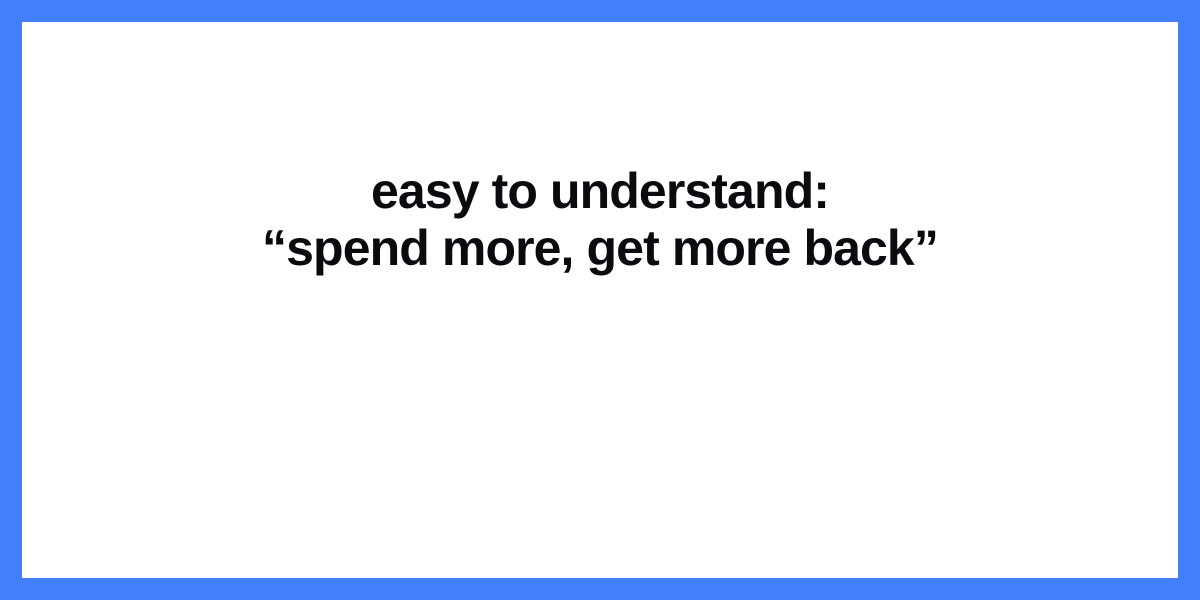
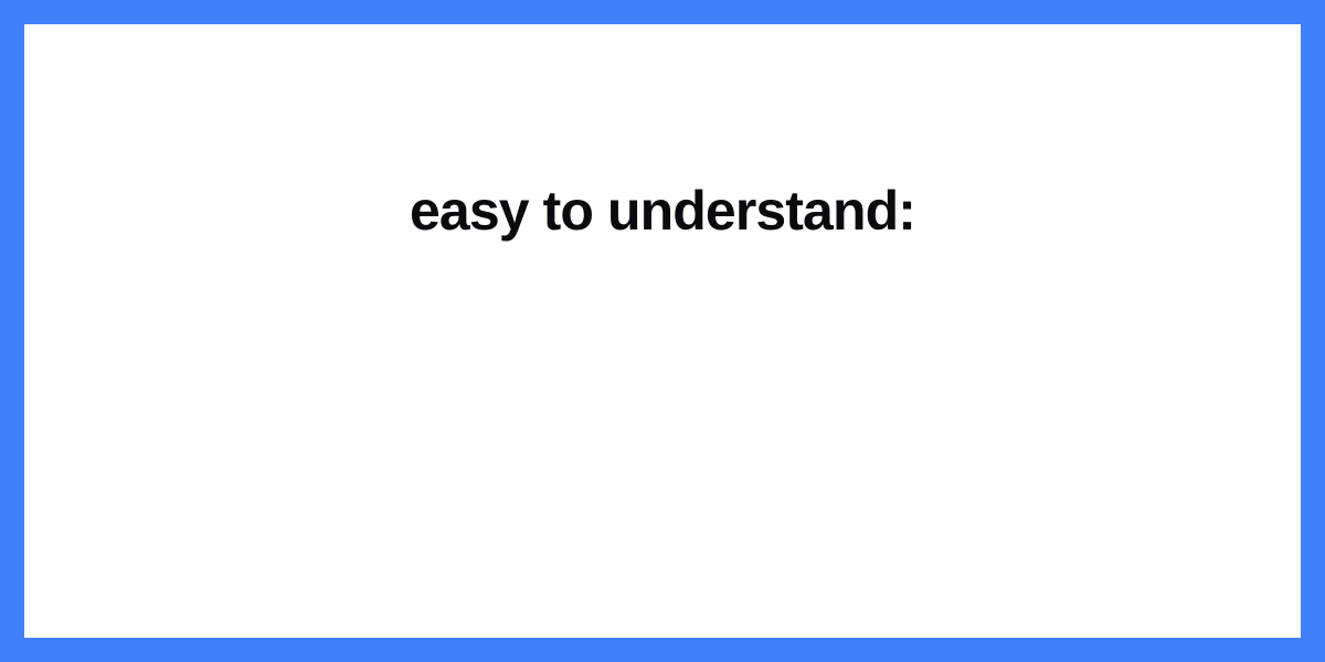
  easy to understand:
- “spend more, get more back”
